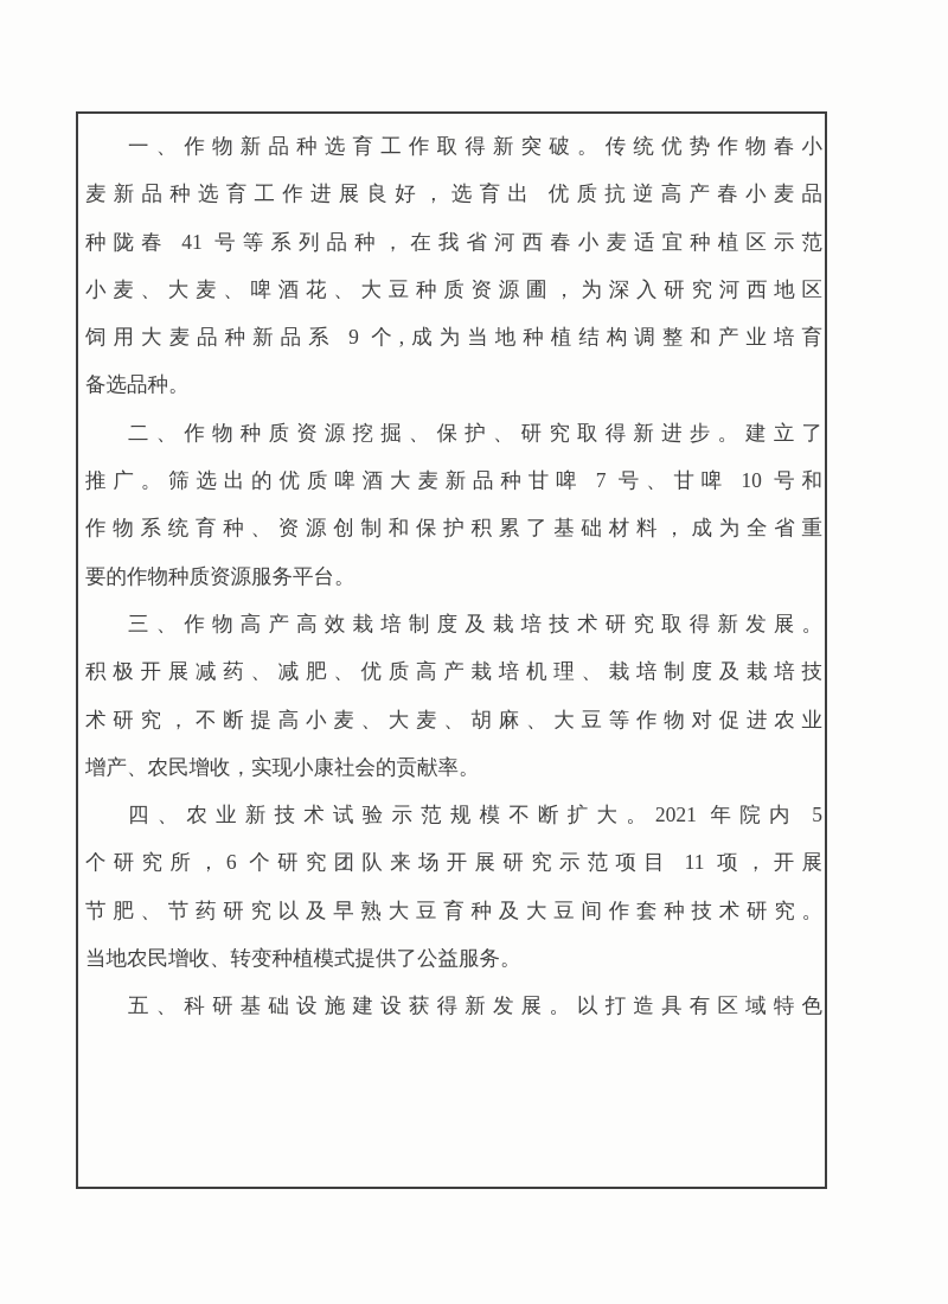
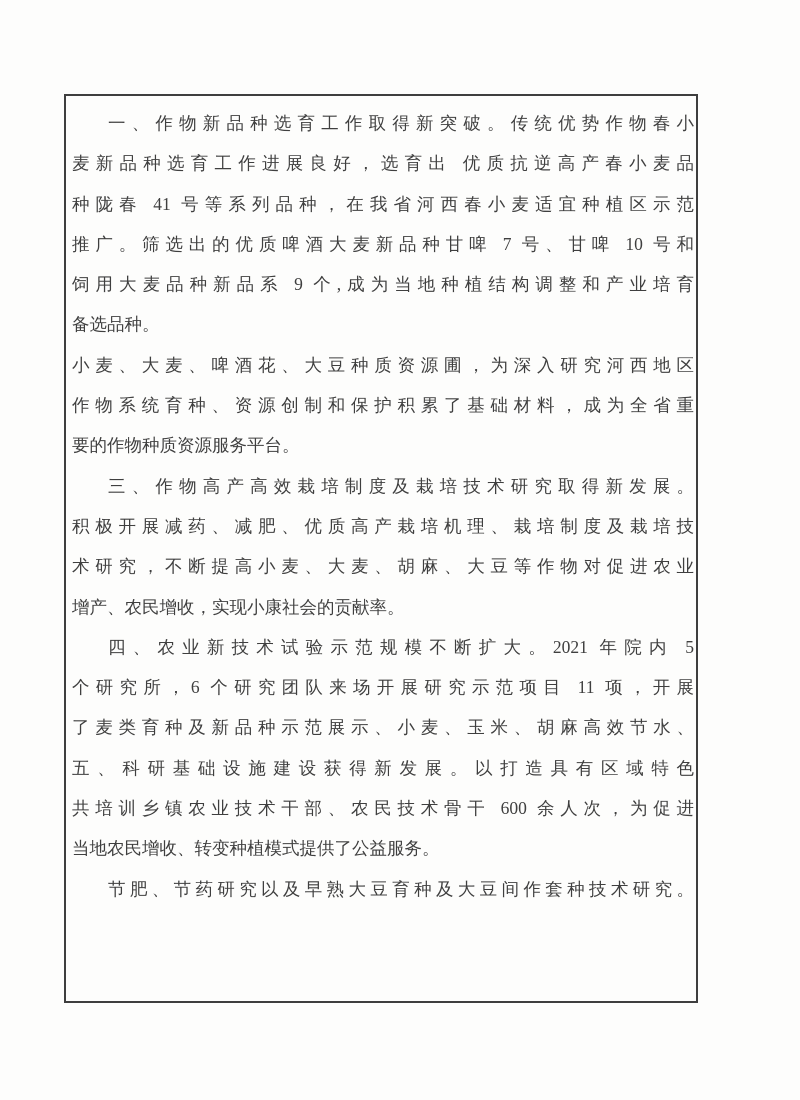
  一、作物新品种选育工作取得新突破。传统优势作物春小
  麦新品种选育工作进展良好，选育出 优质抗逆高产春小麦品
  种陇春 41 号等系列品种，在我省河西春小麦适宜种植区示范
- 小麦、大麦、啤酒花、大豆种质资源圃，为深入研究河西地区
+ 推广。筛选出的优质啤酒大麦新品种甘啤 7 号、甘啤 10 号和
  饲用大麦品种新品系 9 个,成为当地种植结构调整和产业培育
  备选品种。
- 二、作物种质资源挖掘、保护、研究取得新进步。建立了
- 推广。筛选出的优质啤酒大麦新品种甘啤 7 号、甘啤 10 号和
+ 小麦、大麦、啤酒花、大豆种质资源圃，为深入研究河西地区
  作物系统育种、资源创制和保护积累了基础材料，成为全省重
  要的作物种质资源服务平台。
  三、作物高产高效栽培制度及栽培技术研究取得新发展。
  积极开展减药、减肥、优质高产栽培机理、栽培制度及栽培技
  术研究，不断提高小麦、大麦、胡麻、大豆等作物对促进农业
  增产、农民增收，实现小康社会的贡献率。
  四、农业新技术试验示范规模不断扩大。2021 年院内 5
  个研究所，6 个研究团队来场开展研究示范项目 11 项，开展
+ 了麦类育种及新品种示范展示、小麦、玉米、胡麻高效节水、
- 节肥、节药研究以及早熟大豆育种及大豆间作套种技术研究。
+ 五、科研基础设施建设获得新发展。以打造具有区域特色
+ 共培训乡镇农业技术干部、农民技术骨干 600 余人次，为促进
  当地农民增收、转变种植模式提供了公益服务。
- 五、科研基础设施建设获得新发展。以打造具有区域特色
+ 节肥、节药研究以及早熟大豆育种及大豆间作套种技术研究。
